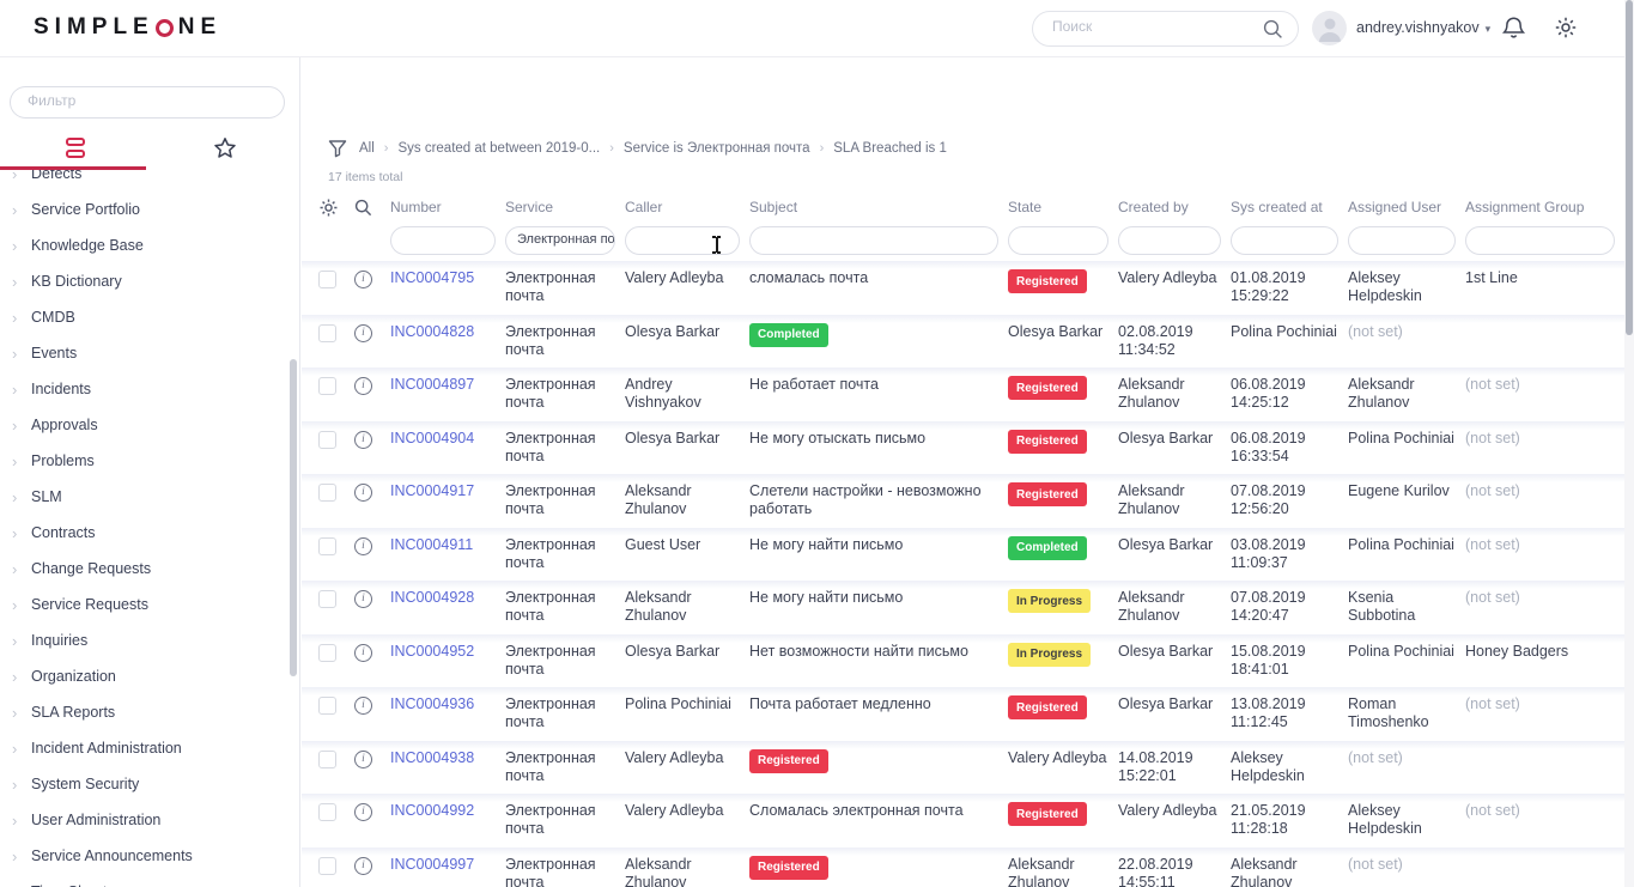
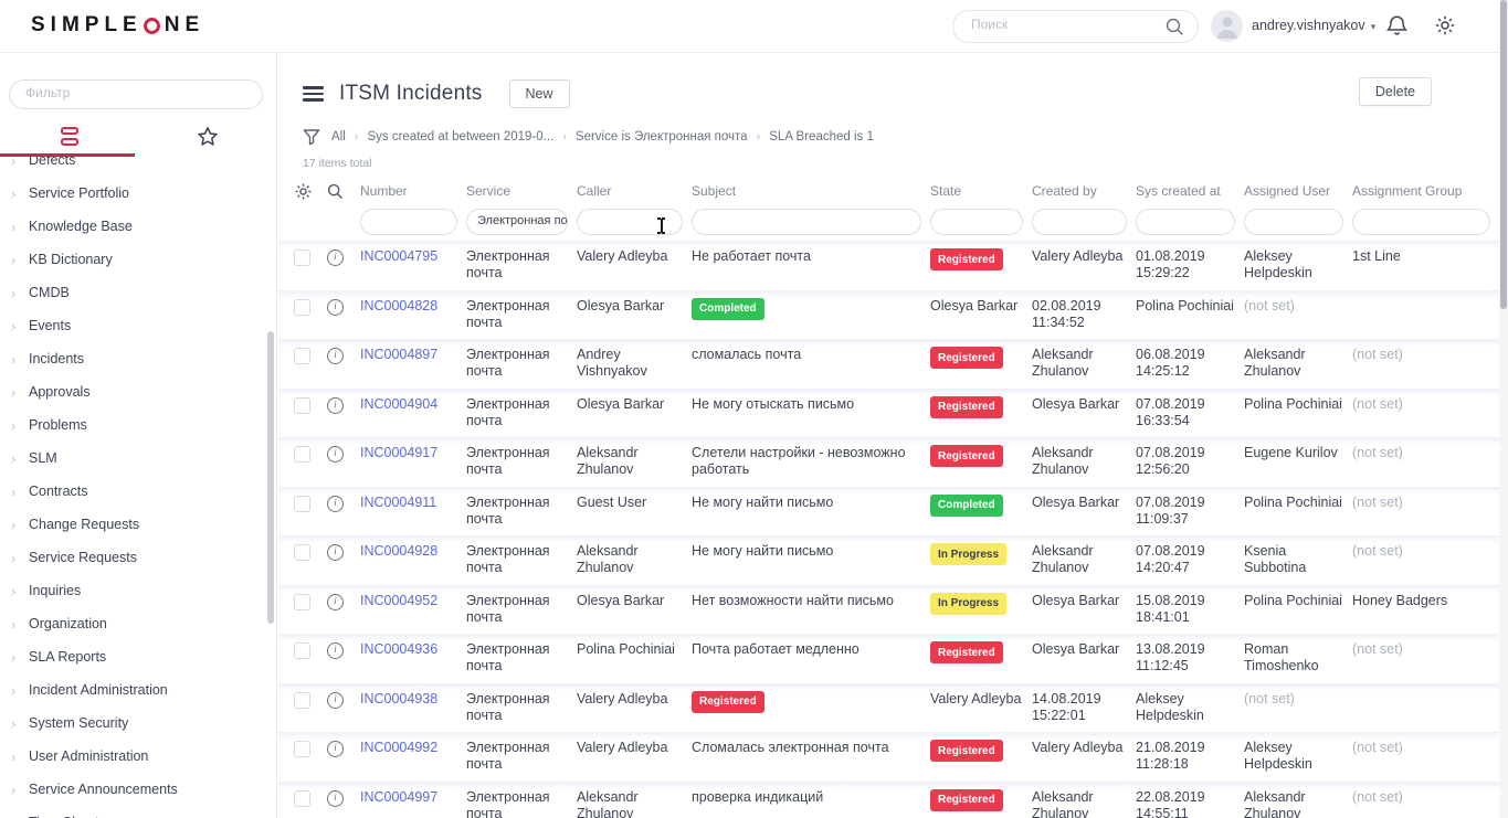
  SIMPLE
  NE
  Поиск
  andrey.vishnyakov ▾
  Фильтр
  ›
  Defects
  ›
  Service Portfolio
  ›
  Knowledge Base
  ›
  KB Dictionary
  ›
  CMDB
  ›
  Events
  ›
  Incidents
  ›
  Approvals
  ›
  Problems
  ›
  SLM
  ›
  Contracts
  ›
  Change Requests
  ›
  Service Requests
  ›
  Inquiries
  ›
  Organization
  ›
  SLA Reports
  ›
  Incident Administration
  ›
  System Security
  ›
  User Administration
  ›
  Service Announcements
+ ITSM Incidents
+ New
+ Delete
  All
  ›
  Sys created at between 2019-0...
  ›
  Service is Электронная почта
  ›
  SLA Breached is 1
  17 items total
  Number
  Service
  Caller
  Subject
  State
  Created by
  Sys created at
  Assigned User
  Assignment Group
  Электронная по
  i
  INC0004795
  Электронная почта
  Valery Adleyba
- сломалась почта
+ Не работает почта
  Registered
  Valery Adleyba
  01.08.2019 15:29:22
  Aleksey Helpdeskin
  1st Line
  i
  INC0004828
  Электронная почта
  Olesya Barkar
  Completed
  Olesya Barkar
  02.08.2019 11:34:52
  Polina Pochiniai
  (not set)
  i
  INC0004897
  Электронная почта
  Andrey Vishnyakov
- Не работает почта
+ сломалась почта
  Registered
  Aleksandr Zhulanov
  06.08.2019 14:25:12
  Aleksandr Zhulanov
  (not set)
  i
  INC0004904
  Электронная почта
  Olesya Barkar
  Не могу отыскать письмо
  Registered
  Olesya Barkar
- 06.08.2019 16:33:54
+ 07.08.2019 16:33:54
  Polina Pochiniai
  (not set)
  i
  INC0004917
  Электронная почта
  Aleksandr Zhulanov
  Слетели настройки - невозможно работать
  Registered
  Aleksandr Zhulanov
  07.08.2019 12:56:20
  Eugene Kurilov
  (not set)
  i
  INC0004911
  Электронная почта
  Guest User
  Не могу найти письмо
  Completed
  Olesya Barkar
- 03.08.2019 11:09:37
+ 07.08.2019 11:09:37
  Polina Pochiniai
  (not set)
  i
  INC0004928
  Электронная почта
  Aleksandr Zhulanov
  Не могу найти письмо
  In Progress
  Aleksandr Zhulanov
  07.08.2019 14:20:47
  Ksenia Subbotina
  (not set)
  i
  INC0004952
  Электронная почта
  Olesya Barkar
  Нет возможности найти письмо
  In Progress
  Olesya Barkar
  15.08.2019 18:41:01
  Polina Pochiniai
  Honey Badgers
  i
  INC0004936
  Электронная почта
  Polina Pochiniai
  Почта работает медленно
  Registered
  Olesya Barkar
  13.08.2019 11:12:45
  Roman Timoshenko
  (not set)
  i
  INC0004938
  Электронная почта
  Valery Adleyba
  Registered
  Valery Adleyba
  14.08.2019 15:22:01
  Aleksey Helpdeskin
  (not set)
  i
  INC0004992
  Электронная почта
  Valery Adleyba
  Сломалась электронная почта
  Registered
  Valery Adleyba
- 21.05.2019 11:28:18
+ 21.08.2019 11:28:18
  Aleksey Helpdeskin
  (not set)
  i
  INC0004997
  Электронная почта
  Aleksandr Zhulanov
+ проверка индикаций
  Registered
  Aleksandr Zhulanov
  22.08.2019 14:55:11
  Aleksandr Zhulanov
  (not set)
